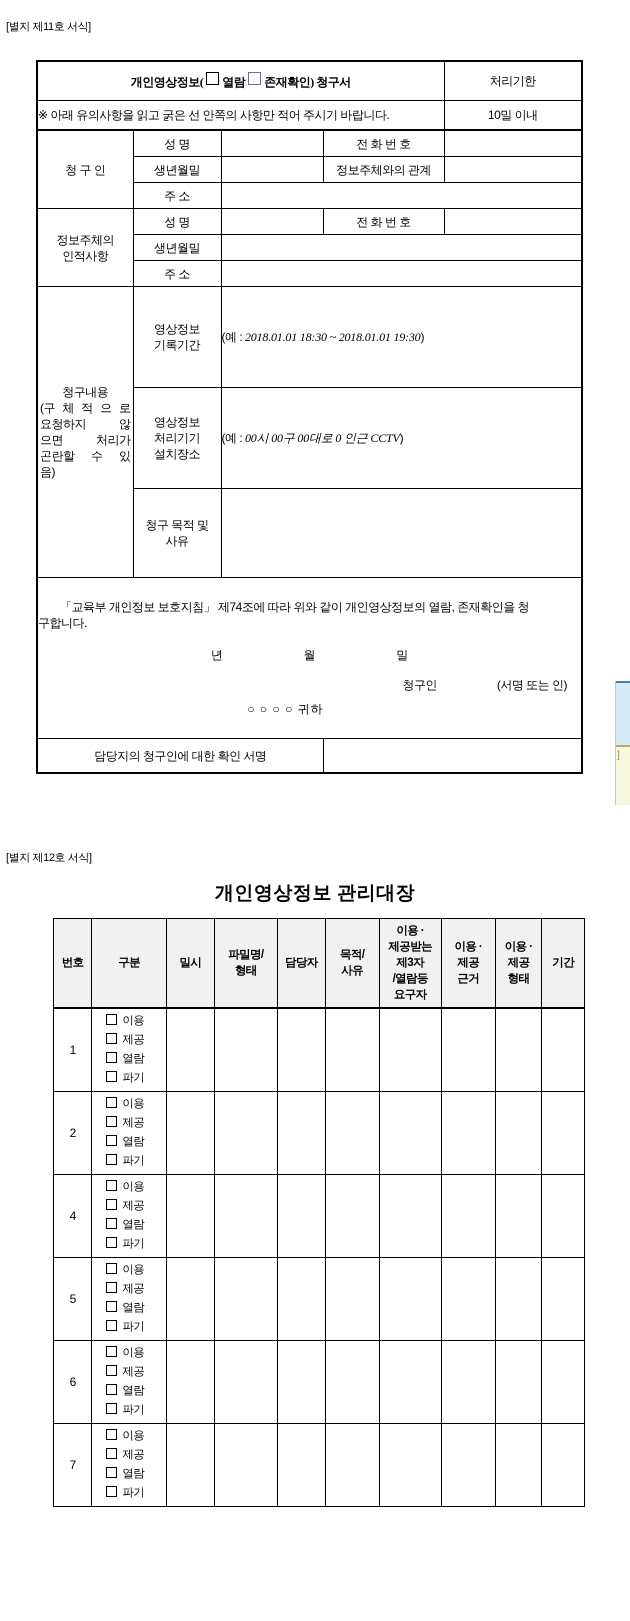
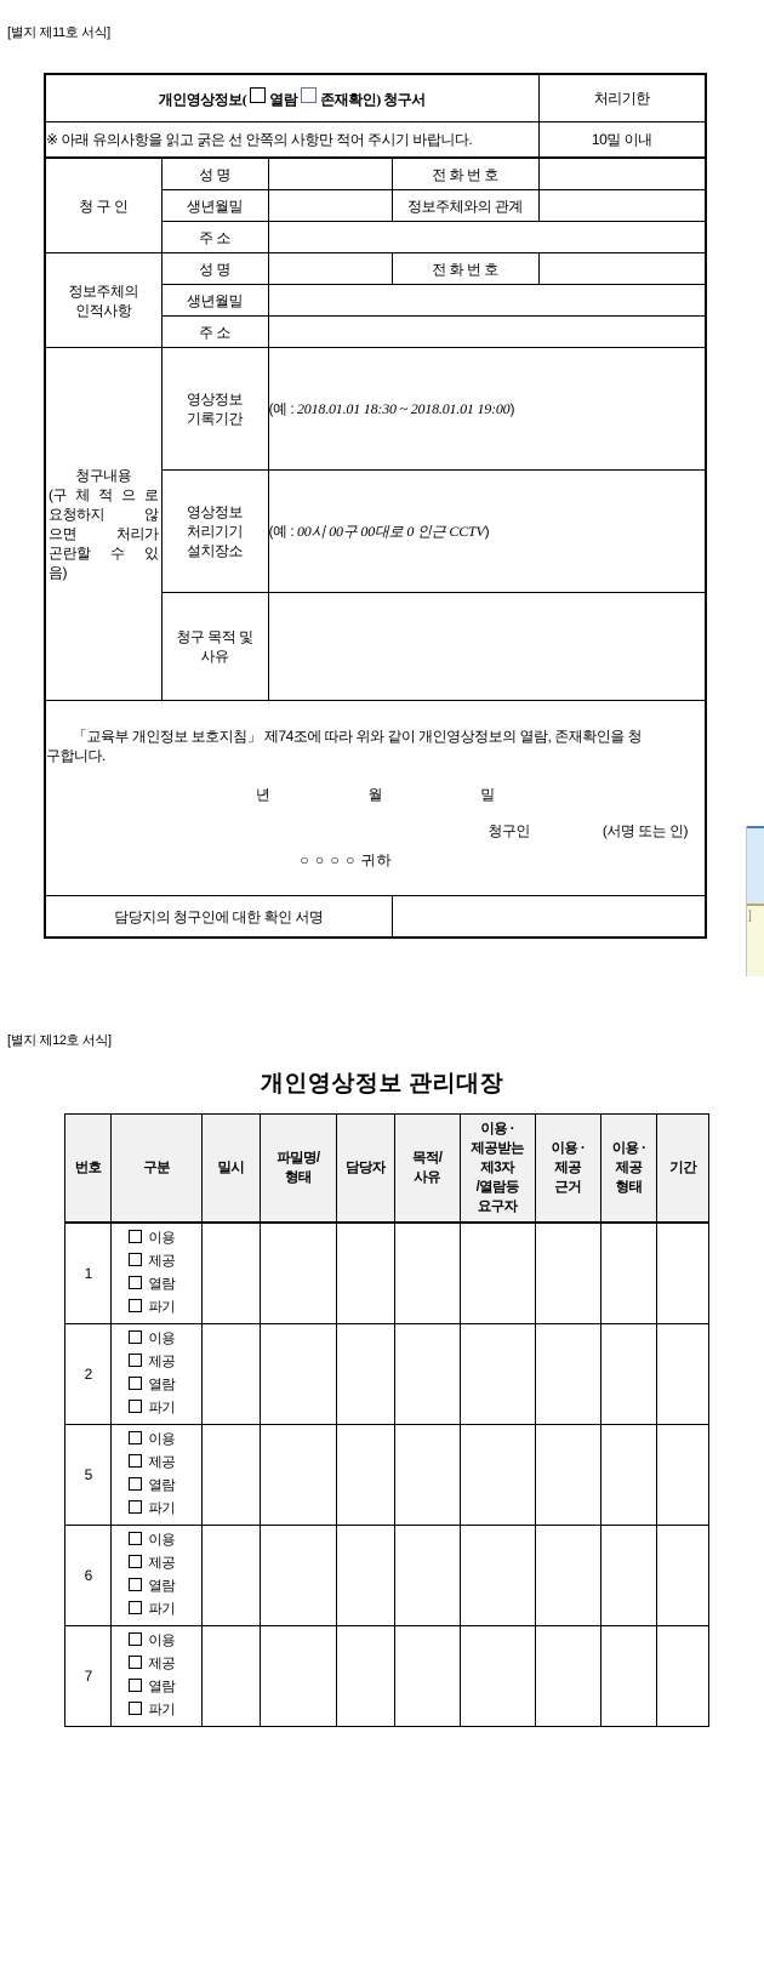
  [별지 제11호 서식]
  개인영상정보( 열람 존재확인) 청구서	처리기한
  ※ 아래 유의사항을 읽고 굵은 선 안쪽의 사항만 적어 주시기 바랍니다.	10밀 이내
  청 구 인	성 명		전 화 번 호
  생년월밀		정보주체와의 관계
  주 소
  정보주체의 인적사항	성 명		전 화 번 호
  생년월밀
  주 소
- 청구내용 (구 체 적 으 로 요청하지 않 으면 처리가 곤란할 수 있 음)	영상정보 기록기간	(예 : 2018.01.01 18:30 ~ 2018.01.01 19:30)
+ 청구내용 (구 체 적 으 로 요청하지 않 으면 처리가 곤란할 수 있 음)	영상정보 기록기간	(예 : 2018.01.01 18:30 ~ 2018.01.01 19:00)
  영상정보 처리기기 설치장소	(예 : 00시 00구 00대로 0 인근 CCTV)
  청구 목적 및 사유
  「교육부 개인정보 보호지침」 제74조에 따라 위와 같이 개인영상정보의 열람, 존재확인을 청 구합니다. 년 월 밀 청구인 (서명 또는 인) ○ ○ ○ ○ 귀하
  담당지의 청구인에 대한 확인 서명
  ]
  [별지 제12호 서식]
  개인영상정보 관리대장
  번호	구분	밀시	파밀명/ 형태	담당자	목적/ 사유	이용 · 제공받는 제3자 /열람등 요구자	이용 · 제공 근거	이용 · 제공 형태	기간
  1	이용제공열람파기
  2	이용제공열람파기
- 4	이용제공열람파기
  5	이용제공열람파기
  6	이용제공열람파기
  7	이용제공열람파기
